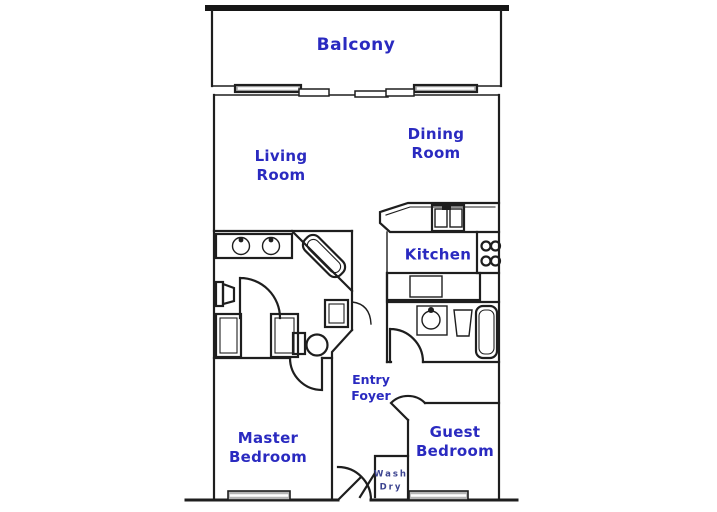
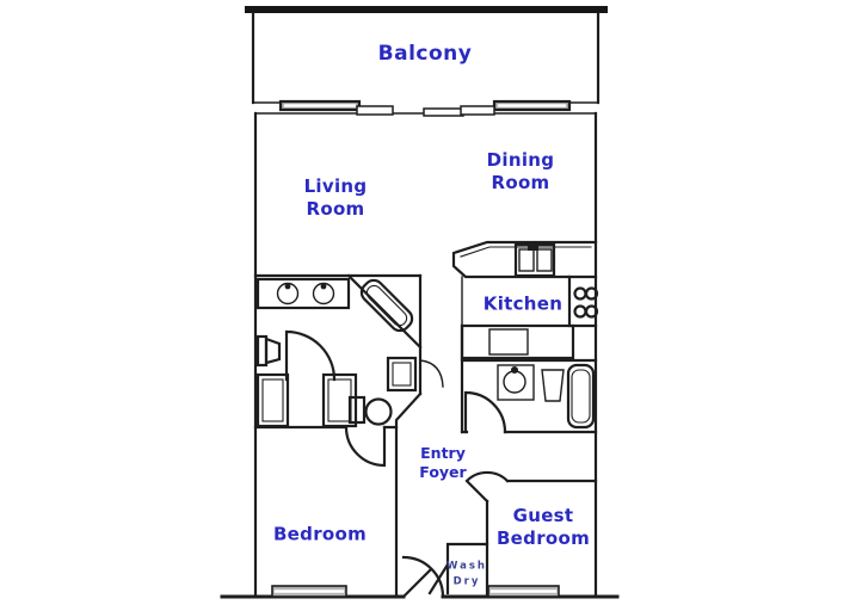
  Balcony
  Living
  Room
  Dining
  Room
  Kitchen
  Entry
  Foyer
- Master
  Bedroom
  Guest
  Bedroom
  Wash
  Dry
